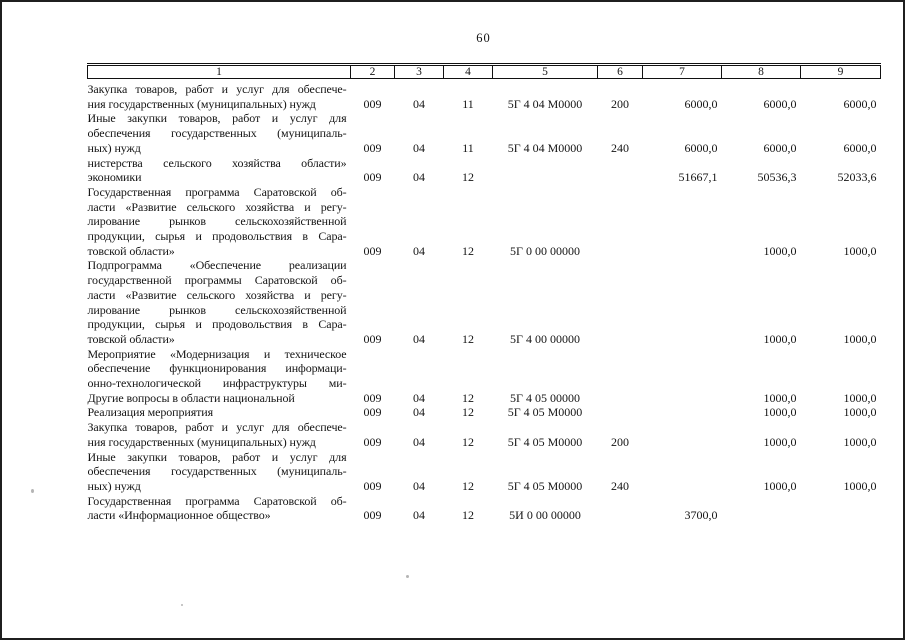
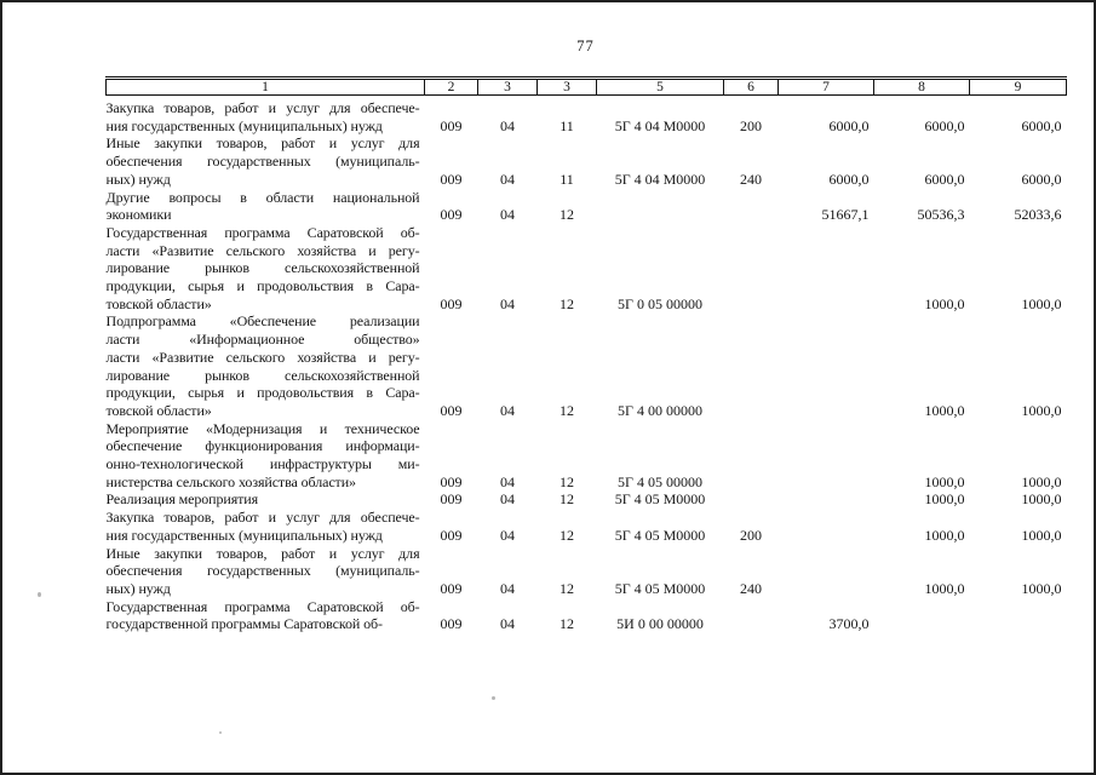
- 60
+ 77
- 1	2	3	4	5	6	7	8	9
+ 1	2	3	3	5	6	7	8	9
  Закупка товаров, работ и услуг для обеспече-ния государственных (муниципальных) нужд	009	04	11	5Г 4 04 М0000	200	6000,0	6000,0	6000,0
  Иные закупки товаров, работ и услуг дляобеспечения государственных (муниципаль-ных) нужд	009	04	11	5Г 4 04 М0000	240	6000,0	6000,0	6000,0
- нистерства сельского хозяйства области»экономики	009	04	12			51667,1	50536,3	52033,6
+ Другие вопросы в области национальнойэкономики	009	04	12			51667,1	50536,3	52033,6
- Государственная программа Саратовской об-ласти «Развитие сельского хозяйства и регу-лирование рынков сельскохозяйственнойпродукции, сырья и продовольствия в Сара-товской области»	009	04	12	5Г 0 00 00000			1000,0	1000,0
+ Государственная программа Саратовской об-ласти «Развитие сельского хозяйства и регу-лирование рынков сельскохозяйственнойпродукции, сырья и продовольствия в Сара-товской области»	009	04	12	5Г 0 05 00000			1000,0	1000,0
- Подпрограмма «Обеспечение реализациигосударственной программы Саратовской об-ласти «Развитие сельского хозяйства и регу-лирование рынков сельскохозяйственнойпродукции, сырья и продовольствия в Сара-товской области»	009	04	12	5Г 4 00 00000			1000,0	1000,0
+ Подпрограмма «Обеспечение реализацииласти «Информационное общество»ласти «Развитие сельского хозяйства и регу-лирование рынков сельскохозяйственнойпродукции, сырья и продовольствия в Сара-товской области»	009	04	12	5Г 4 00 00000			1000,0	1000,0
- Мероприятие «Модернизация и техническоеобеспечение функционирования информаци-онно-технологической инфраструктуры ми-Другие вопросы в области национальной	009	04	12	5Г 4 05 00000			1000,0	1000,0
+ Мероприятие «Модернизация и техническоеобеспечение функционирования информаци-онно-технологической инфраструктуры ми-нистерства сельского хозяйства области»	009	04	12	5Г 4 05 00000			1000,0	1000,0
  Реализация мероприятия	009	04	12	5Г 4 05 М0000			1000,0	1000,0
  Закупка товаров, работ и услуг для обеспече-ния государственных (муниципальных) нужд	009	04	12	5Г 4 05 М0000	200		1000,0	1000,0
  Иные закупки товаров, работ и услуг дляобеспечения государственных (муниципаль-ных) нужд	009	04	12	5Г 4 05 М0000	240		1000,0	1000,0
- Государственная программа Саратовской об-ласти «Информационное общество»	009	04	12	5И 0 00 00000		3700,0
+ Государственная программа Саратовской об-государственной программы Саратовской об-	009	04	12	5И 0 00 00000		3700,0
